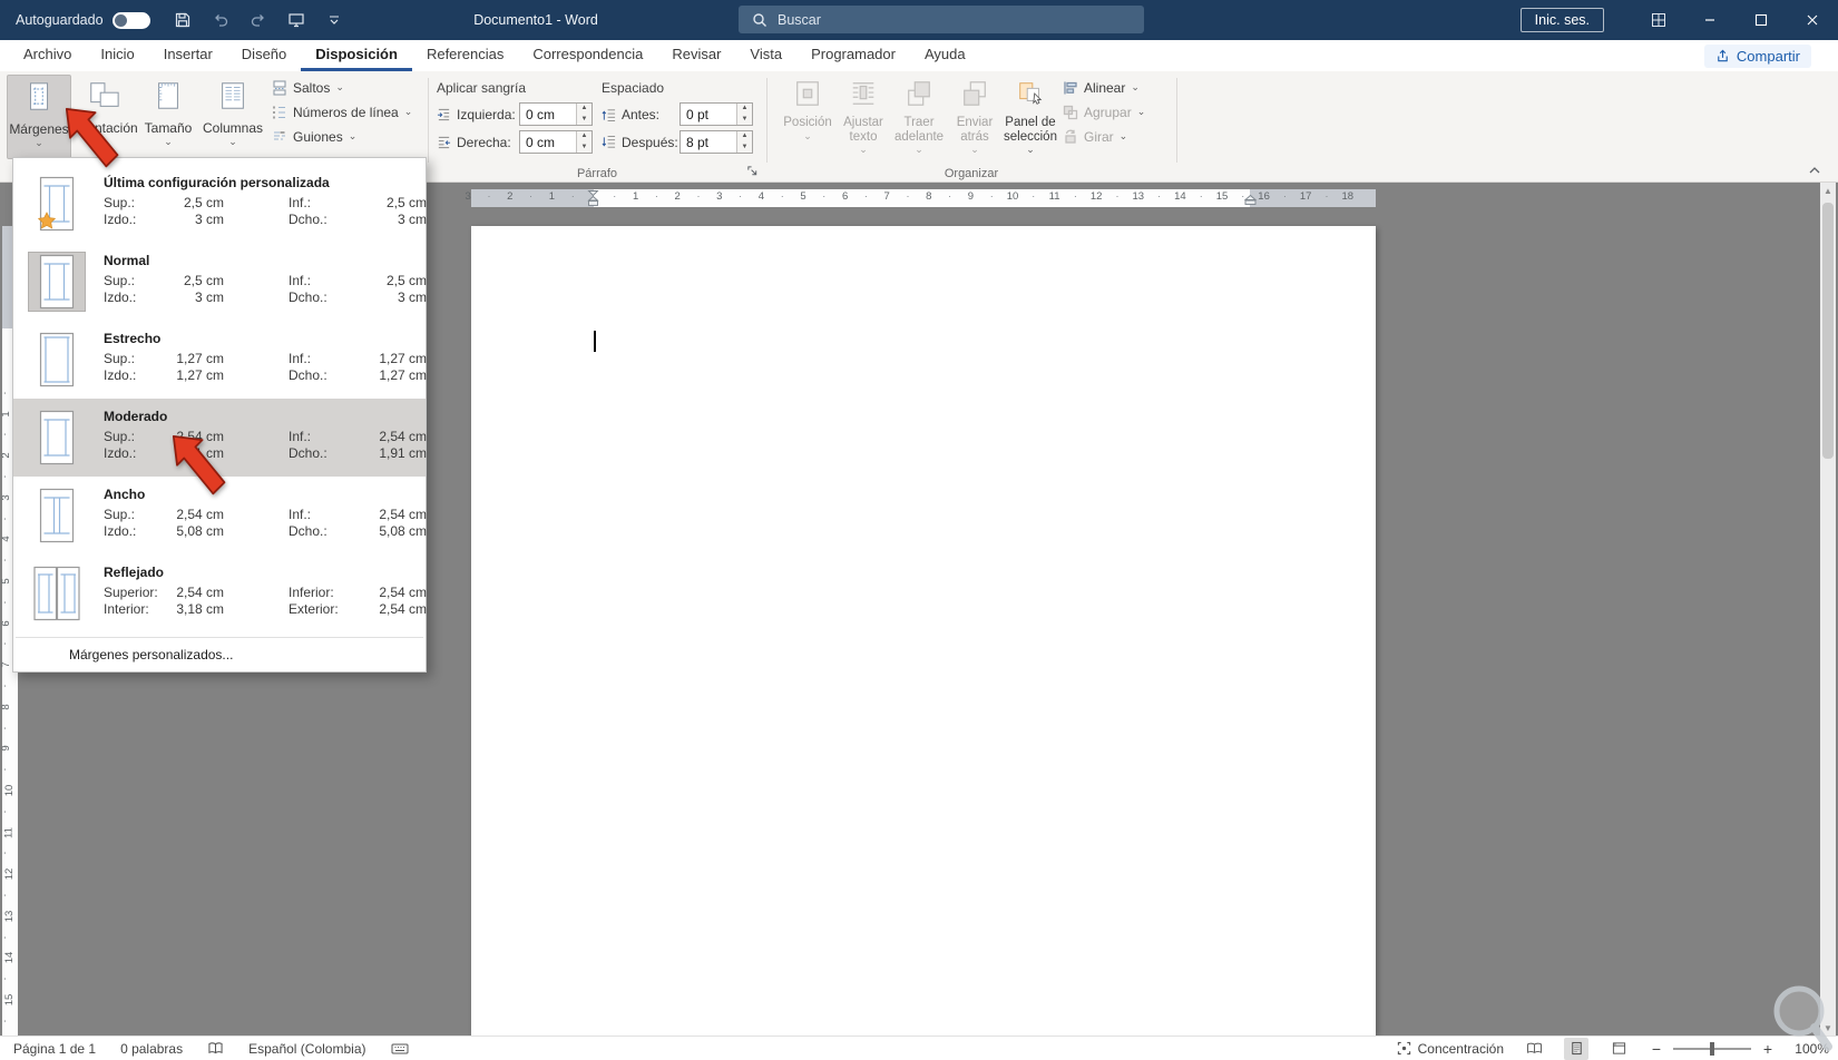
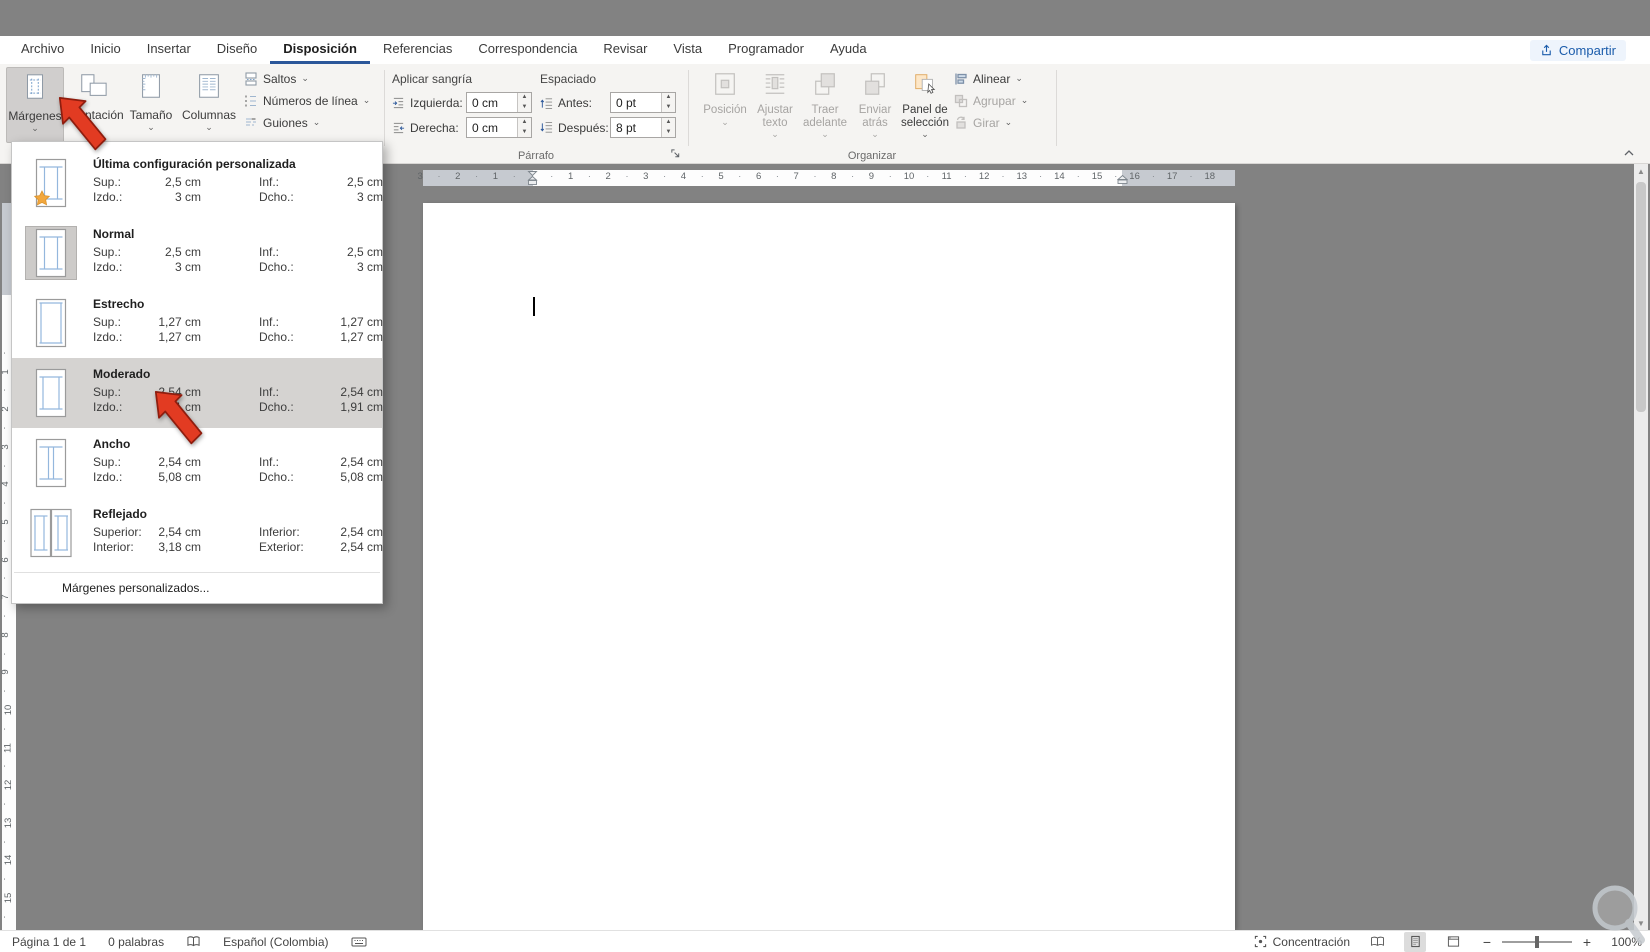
- Autoguardado
- Documento1 - Word
- Buscar
- Inic. ses.
  Archivo
  Inicio
  Insertar
  Diseño
  Disposición
  Referencias
  Correspondencia
  Revisar
  Vista
  Programador
  Ayuda
  Compartir
  Márgenes
  ⌄
  Tamaño
  ⌄
  Columnas
  ⌄
  Saltos
  ⌄
  Números de línea
  ⌄
  Guiones
  ⌄
  Aplicar sangría
  Espaciado
  Izquierda:
  0 cm
  Derecha:
  0 cm
  Antes:
  0 pt
  Después:
  8 pt
  Párrafo
  Posición
  ⌄
  Ajustar texto
  ⌄
  Traer adelante
  ⌄
  Enviar atrás
  ⌄
  Panel de selección
  ⌄
  Alinear
  ⌄
  Agrupar
  ⌄
  Girar
  ⌄
  Organizar
  3
  2
  1
  1
  2
  3
  4
  5
  6
  7
  8
  9
  10
  11
  12
  13
  14
  15
  16
  17
  18
  ·
  ·
  ·
  ·
  ·
  ·
  ·
  ·
  ·
  ·
  ·
  ·
  ·
  ·
  ·
  ·
  ·
  ·
  ·
  ·
  ·
  ▲
  ▼
  Página 1 de 1
  0 palabras
  Español (Colombia)
  Concentración
  −
  +
  100%
  Última configuración personalizada
  Sup.:
  2,5 cm
  Inf.:
  2,5 cm
  Izdo.:
  3 cm
  Dcho.:
  3 cm
  Normal
  Sup.:
  2,5 cm
  Inf.:
  2,5 cm
  Izdo.:
  3 cm
  Dcho.:
  3 cm
  Estrecho
  Sup.:
  1,27 cm
  Inf.:
  1,27 cm
  Izdo.:
  1,27 cm
  Dcho.:
  1,27 cm
  Moderado
  Sup.:
  ,54 cm
  Inf.:
  2,54 cm
  Izdo.:
  Dcho.:
  1,91 cm
  Ancho
  Sup.:
  2,54 cm
  Inf.:
  2,54 cm
  Izdo.:
  5,08 cm
  Dcho.:
  5,08 cm
  Reflejado
  Superior:
  2,54 cm
  Inferior:
  2,54 cm
  Interior:
  3,18 cm
  Exterior:
  2,54 cm
  Márgenes personalizados...
